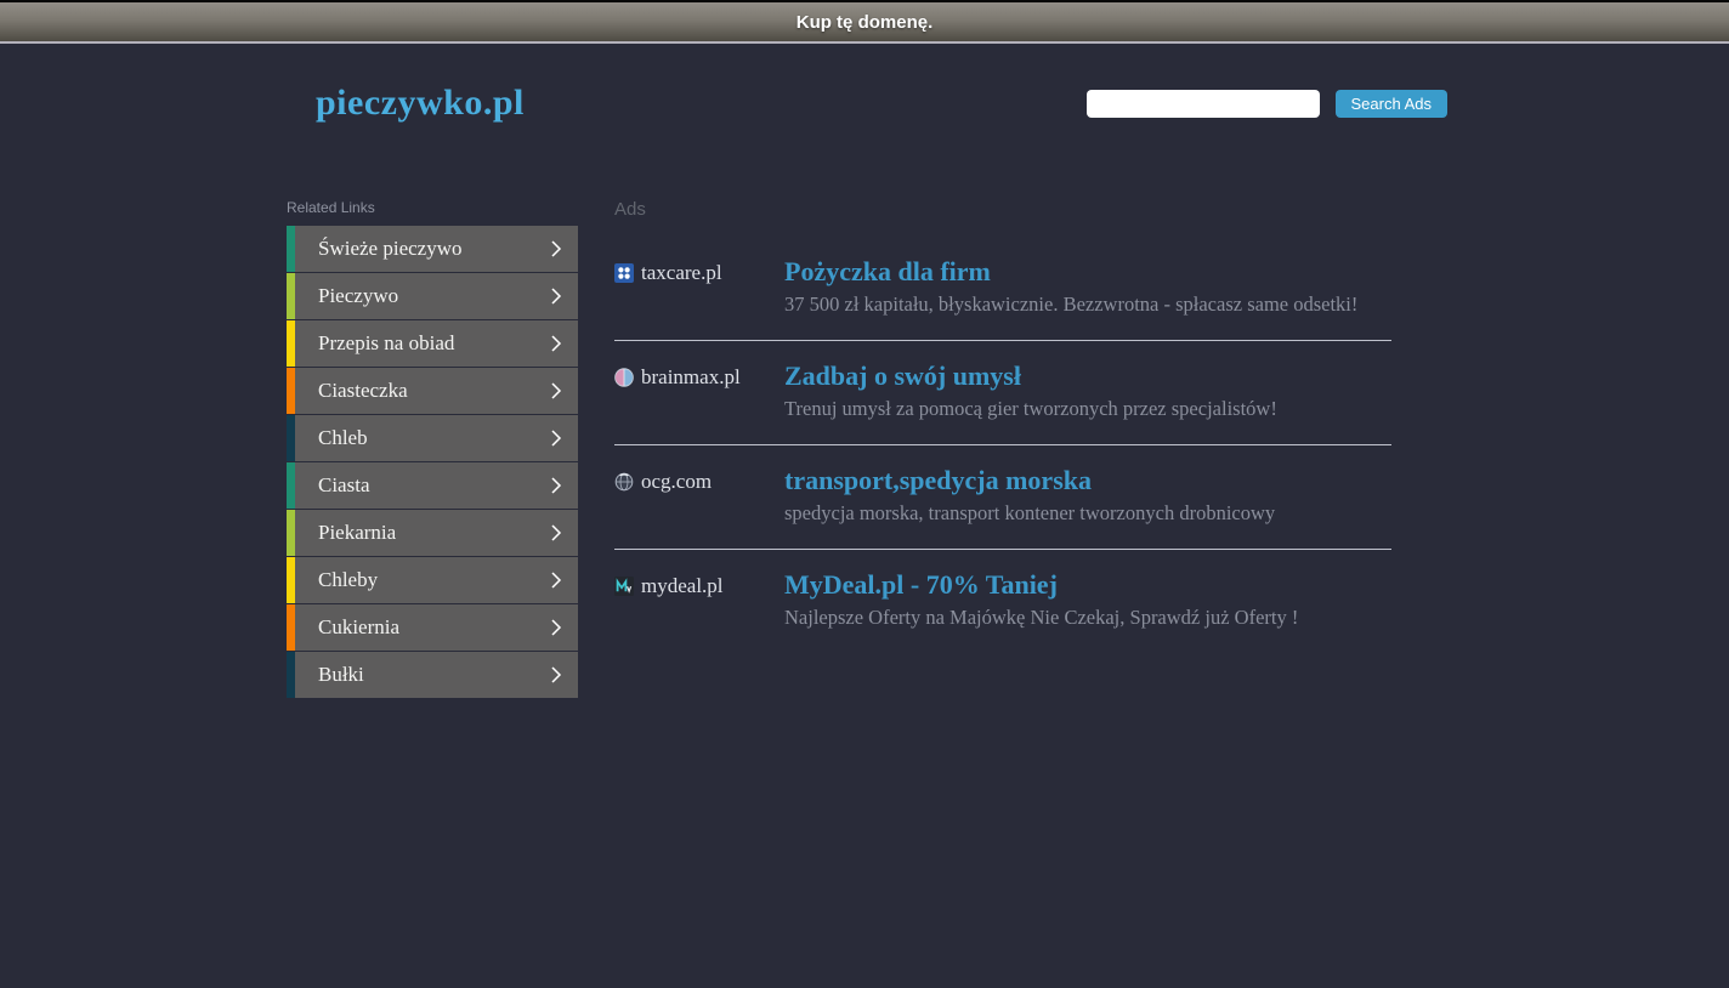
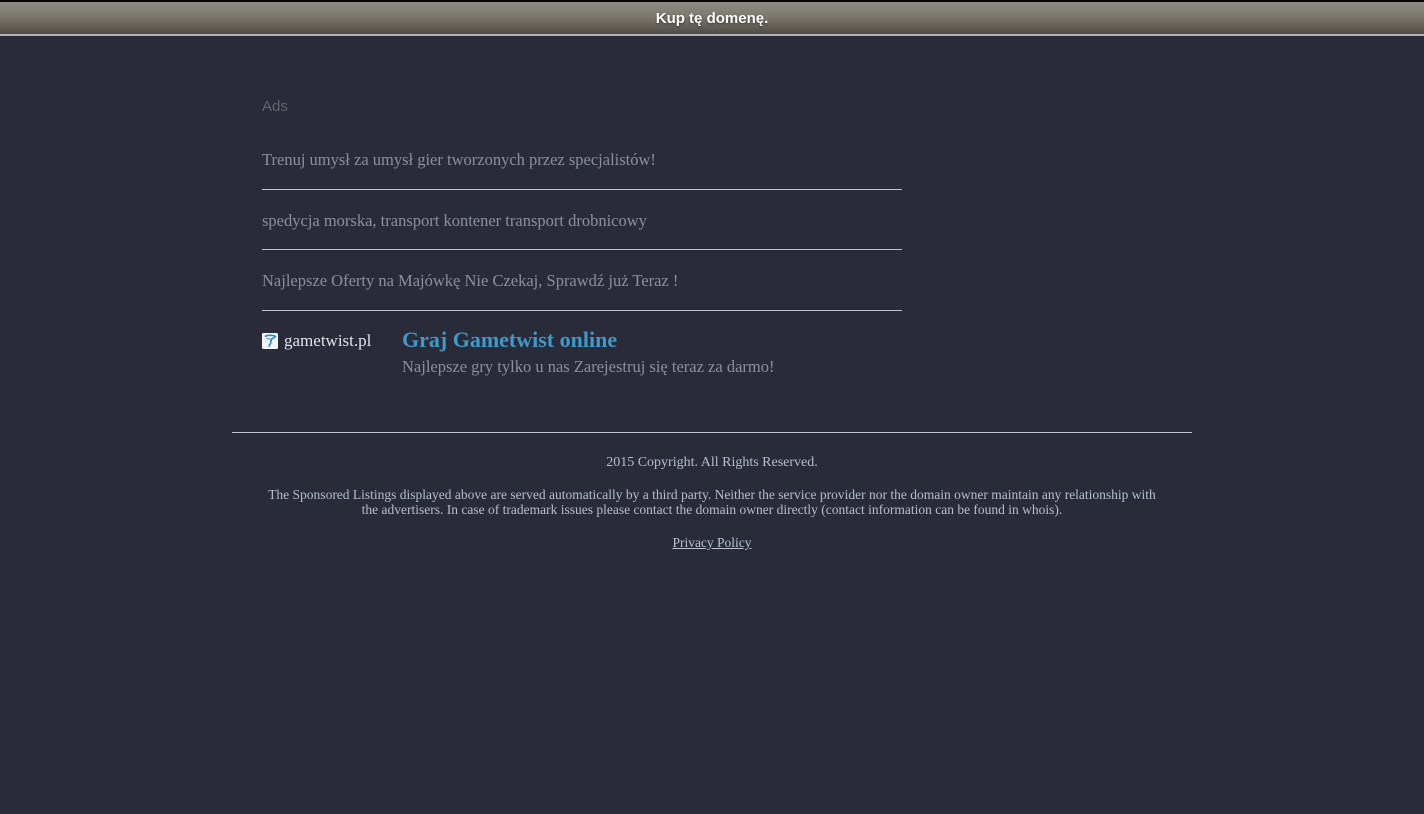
  Kup tę domenę.
- pieczywko.pl
- Search Ads
- Related Links
- Świeże pieczywo
- Pieczywo
- Przepis na obiad
- Ciasteczka
- Chleb
- Ciasta
- Piekarnia
- Chleby
- Cukiernia
- Bułki
  Ads
- taxcare.pl
- Pożyczka dla firm
- 37 500 zł kapitału, błyskawicznie. Bezzwrotna - spłacasz same odsetki!
- brainmax.pl
- Zadbaj o swój umysł
- Trenuj umysł za pomocą gier tworzonych przez specjalistów!
+ Trenuj umysł za umysł gier tworzonych przez specjalistów!
- ocg.com
- transport,spedycja morska
- spedycja morska, transport kontener tworzonych drobnicowy
+ spedycja morska, transport kontener transport drobnicowy
- mydeal.pl
- MyDeal.pl - 70% Taniej
- Najlepsze Oferty na Majówkę Nie Czekaj, Sprawdź już Oferty !
+ Najlepsze Oferty na Majówkę Nie Czekaj, Sprawdź już Teraz !
+ gametwist.pl
+ Graj Gametwist online
+ Najlepsze gry tylko u nas Zarejestruj się teraz za darmo!
+ 2015 Copyright. All Rights Reserved.
+ The Sponsored Listings displayed above are served automatically by a third party. Neither the service provider nor the domain owner maintain any relationship with the advertisers. In case of trademark issues please contact the domain owner directly (contact information can be found in whois).
+ Privacy Policy
